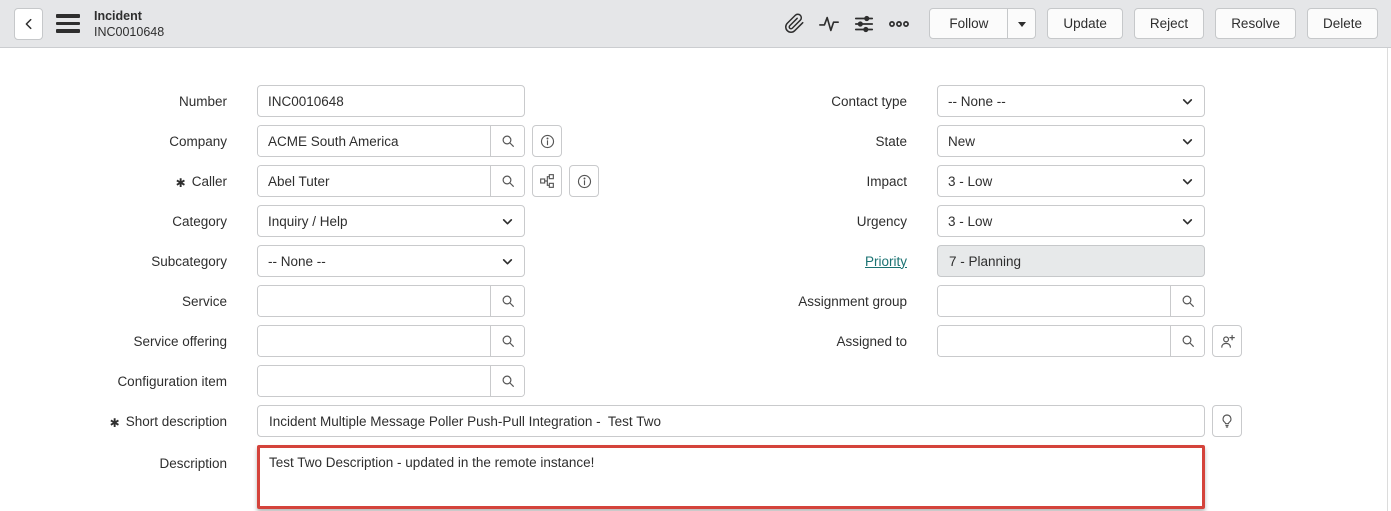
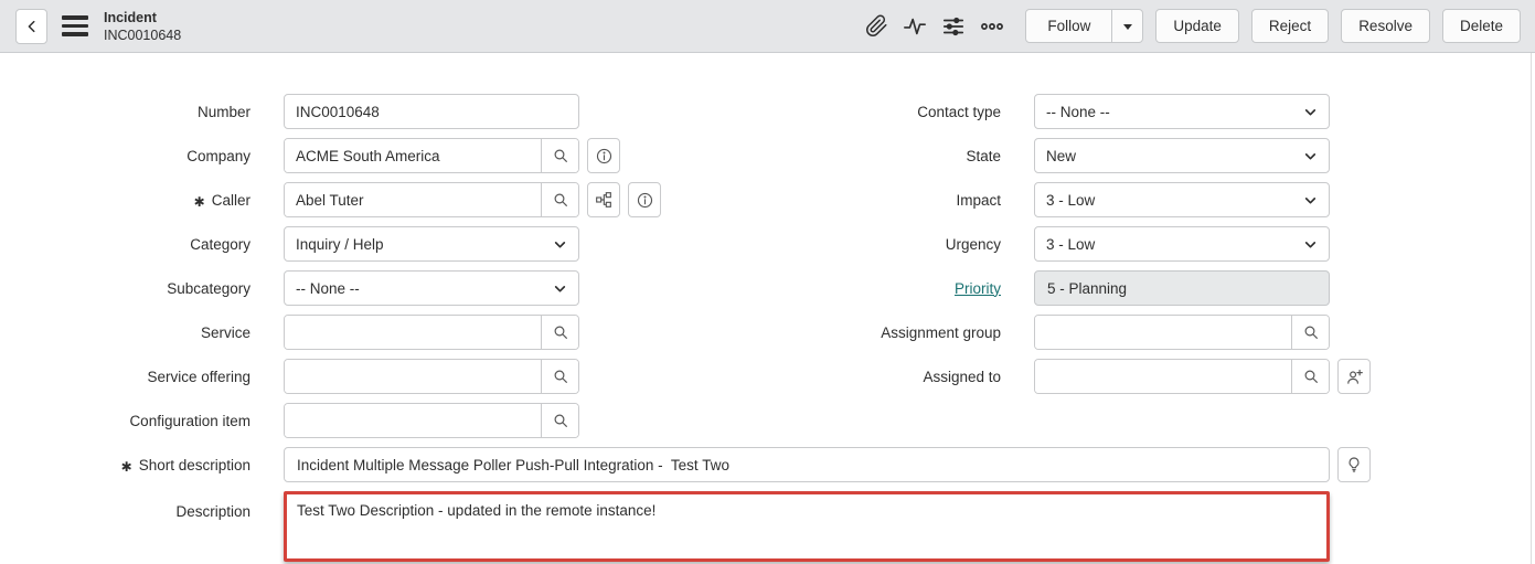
  Incident
  INC0010648
  Follow
  Update
  Reject
  Resolve
  Delete
  Number
  INC0010648
  Company
  ACME South America
  ✱ Caller
  Abel Tuter
  Category
  Inquiry / Help
  Subcategory
  -- None --
  Service
  Service offering
  Configuration item
  Contact type
  -- None --
  State
  New
  Impact
  3 - Low
  Urgency
  3 - Low
  Priority
- 7 - Planning
+ 5 - Planning
  Assignment group
  Assigned to
  ✱ Short description
  Incident Multiple Message Poller Push-Pull Integration - Test Two
  Description
  Test Two Description - updated in the remote instance!
